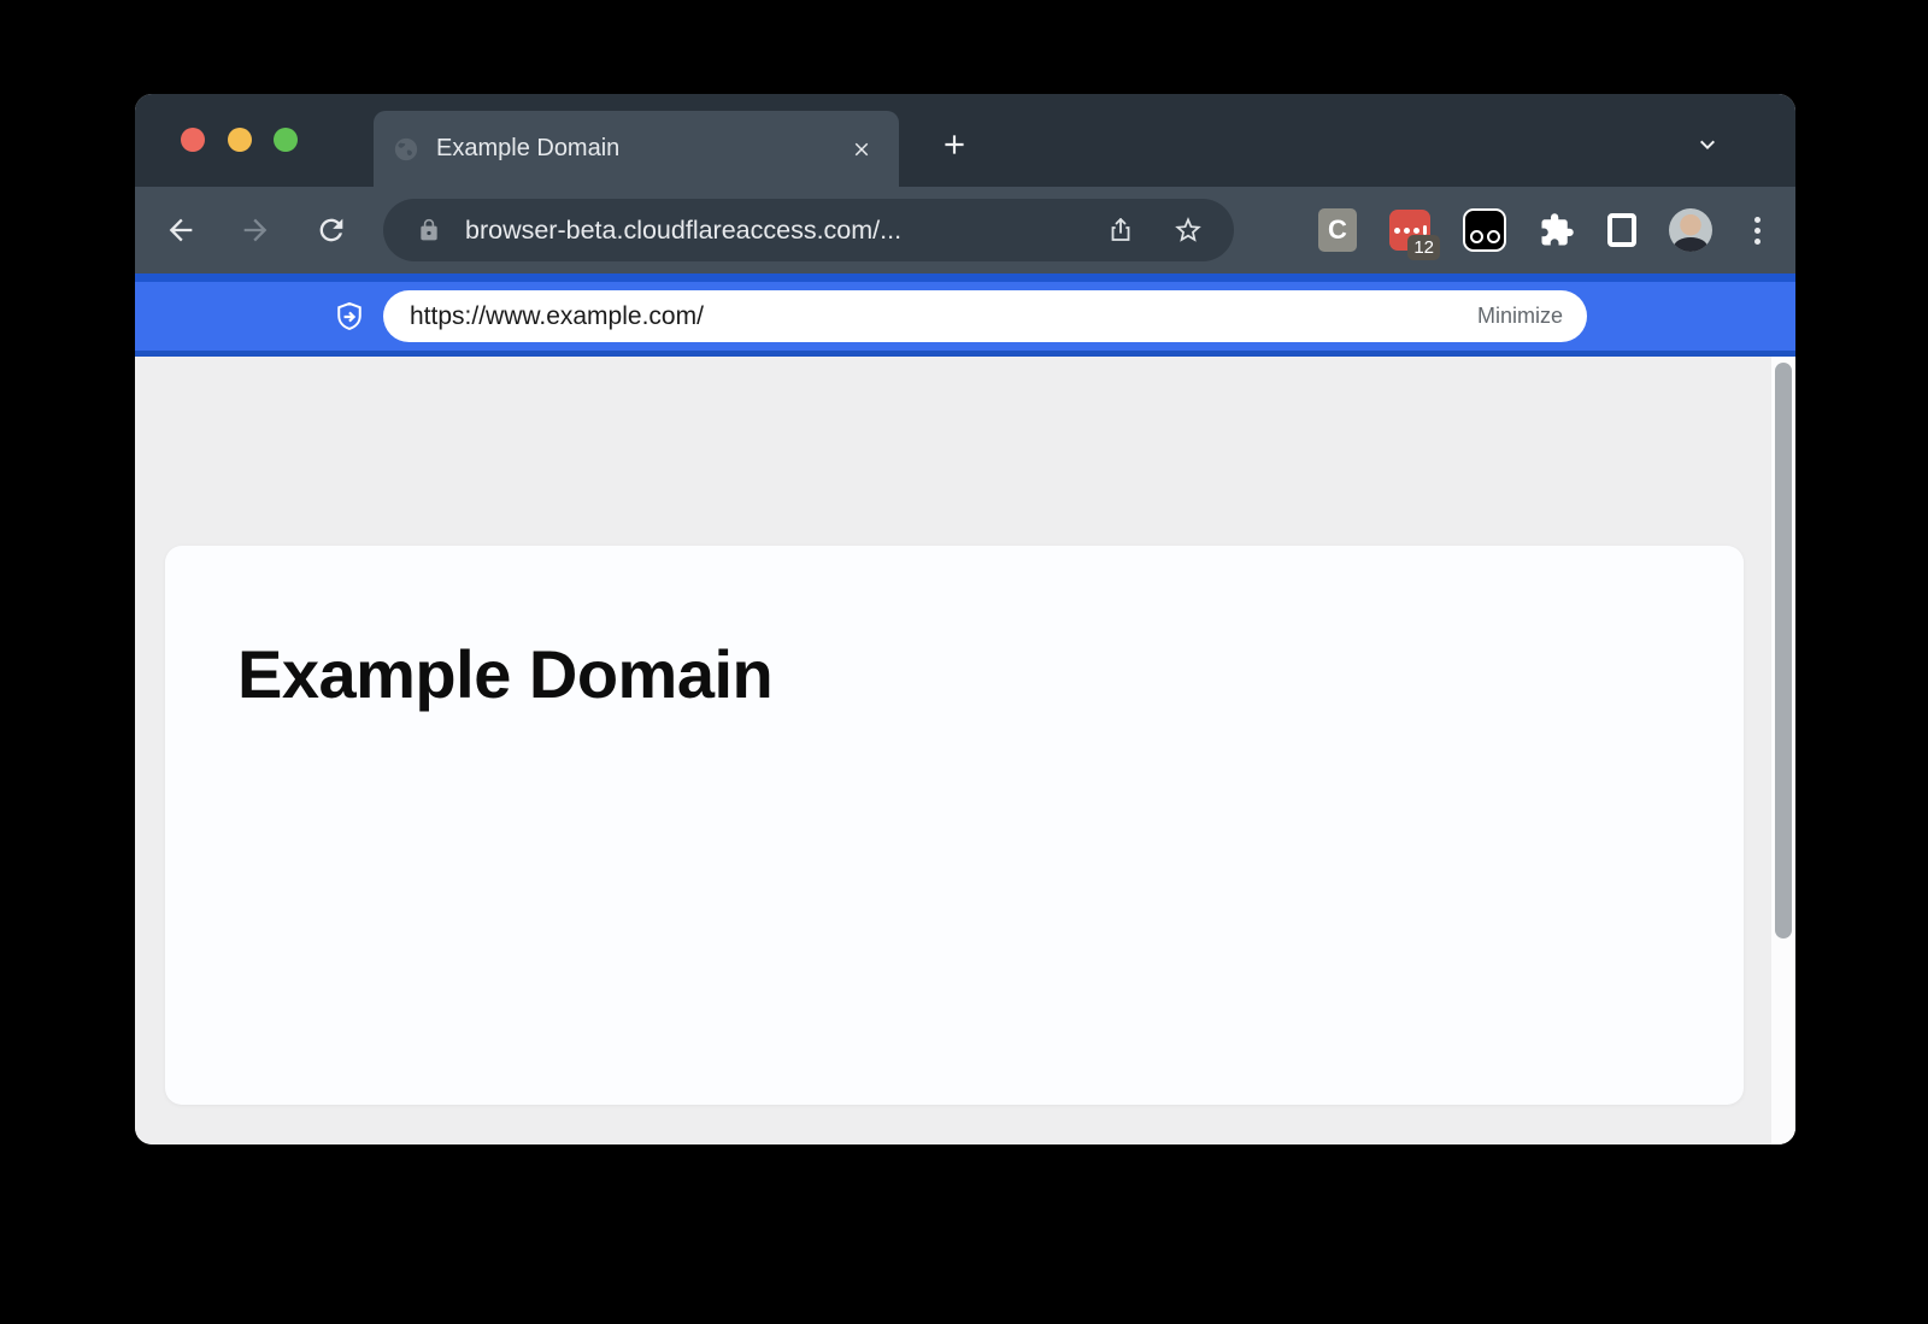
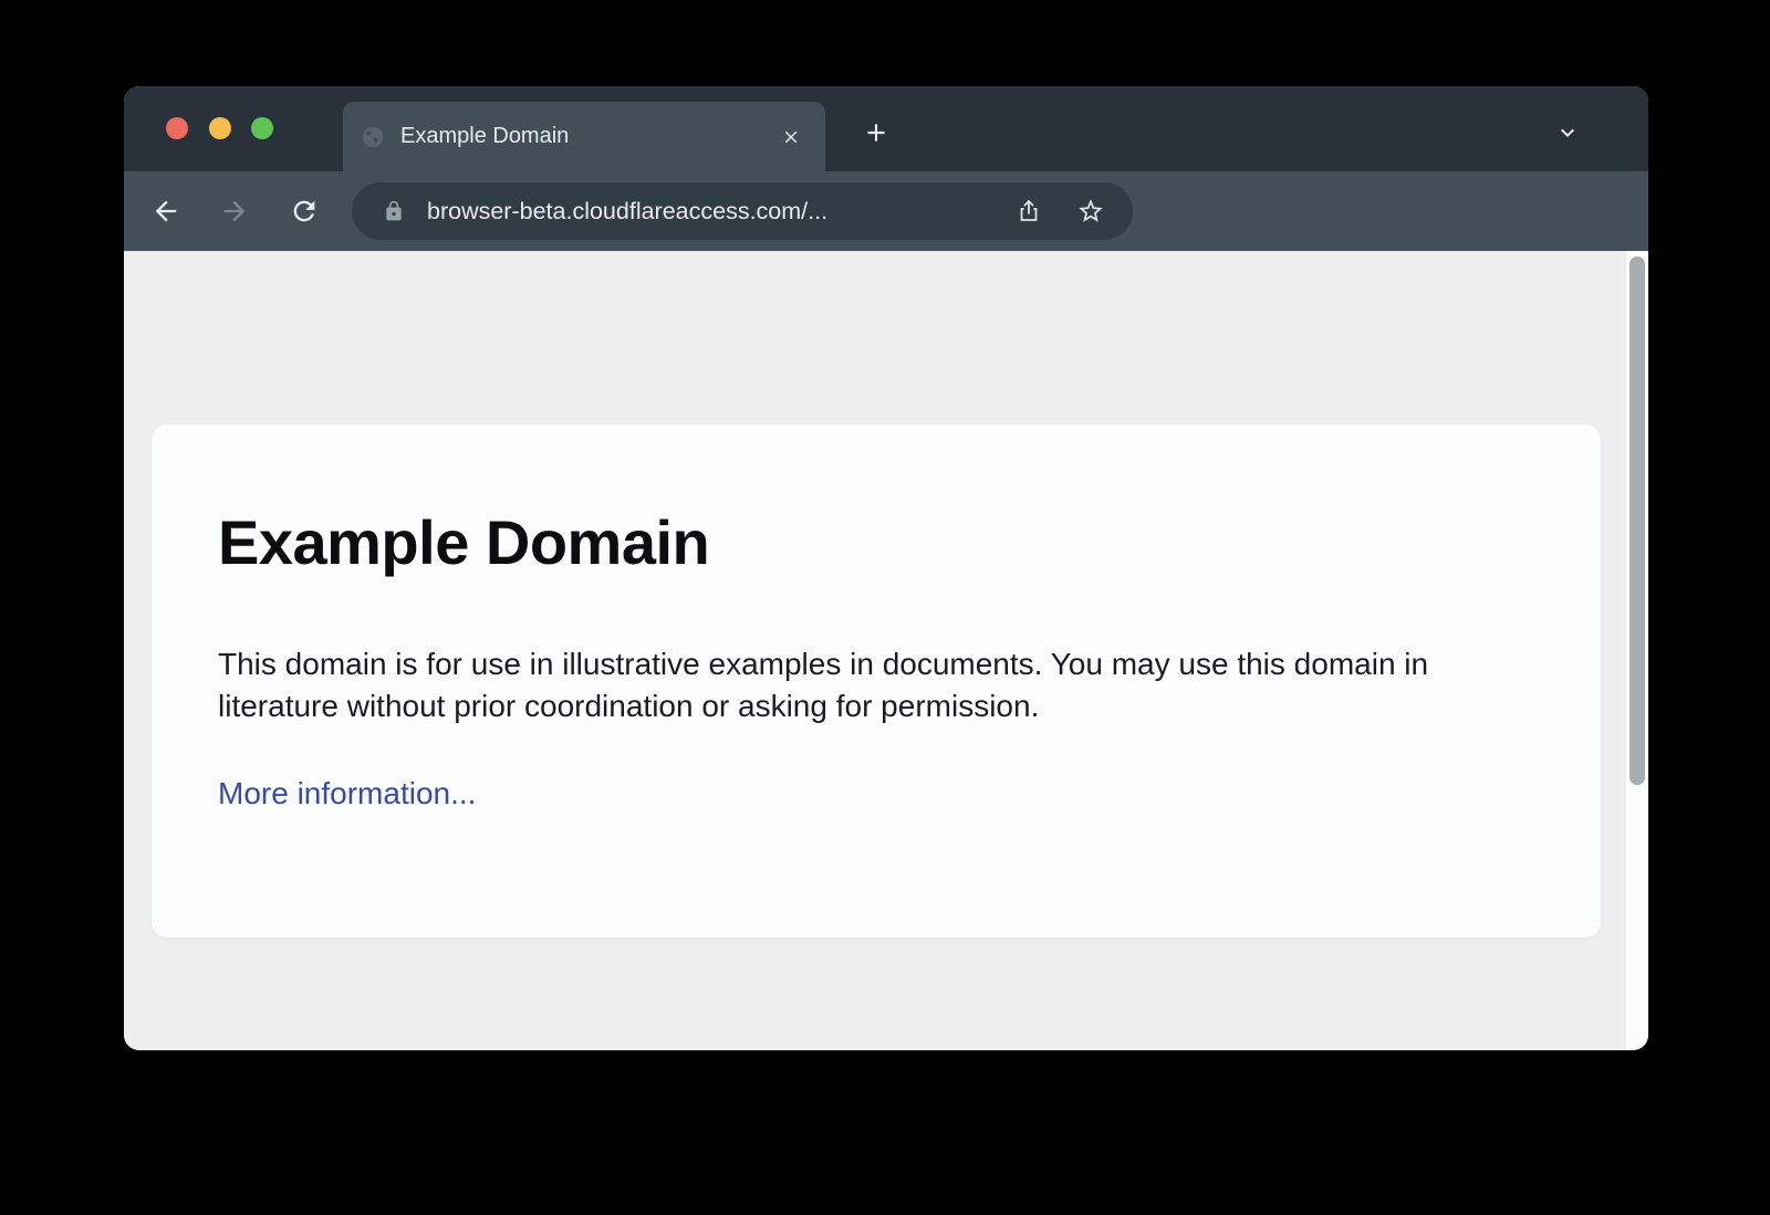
  Example Domain
  browser-beta.cloudflareaccess.com/...
- C
- 12
- https://www.example.com/
- Minimize
  Example Domain
+ This domain is for use in illustrative examples in documents. You may use this domain in literature without prior coordination or asking for permission.
+ More information...
